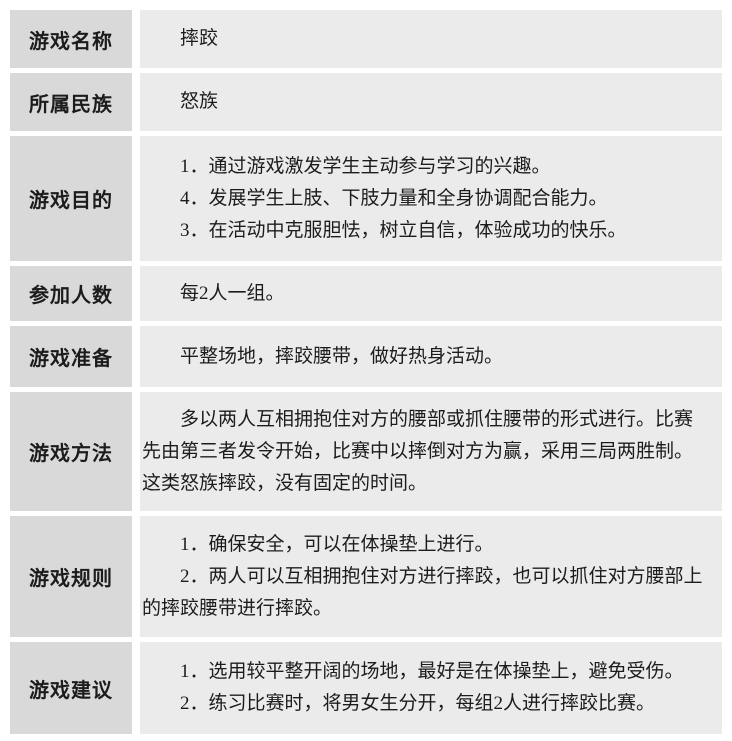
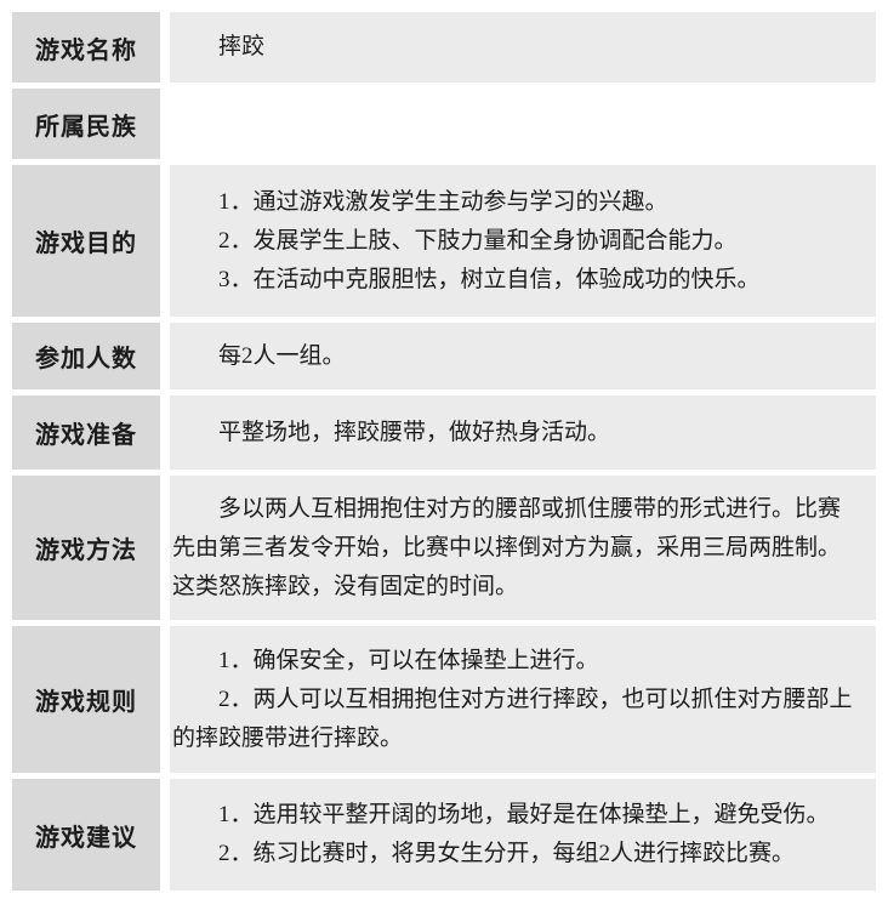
  游戏名称
  摔跤
  所属民族
- 怒族
  游戏目的
  1．通过游戏激发学生主动参与学习的兴趣。
- 4．发展学生上肢、下肢力量和全身协调配合能力。
+ 2．发展学生上肢、下肢力量和全身协调配合能力。
  3．在活动中克服胆怯，树立自信，体验成功的快乐。
  参加人数
  每2人一组。
  游戏准备
  平整场地，摔跤腰带，做好热身活动。
  游戏方法
  多以两人互相拥抱住对方的腰部或抓住腰带的形式进行。比赛先由第三者发令开始，比赛中以摔倒对方为赢，采用三局两胜制。这类怒族摔跤，没有固定的时间。
  游戏规则
  1．确保安全，可以在体操垫上进行。
  2．两人可以互相拥抱住对方进行摔跤，也可以抓住对方腰部上的摔跤腰带进行摔跤。
  游戏建议
  1．选用较平整开阔的场地，最好是在体操垫上，避免受伤。
  2．练习比赛时，将男女生分开，每组2人进行摔跤比赛。
